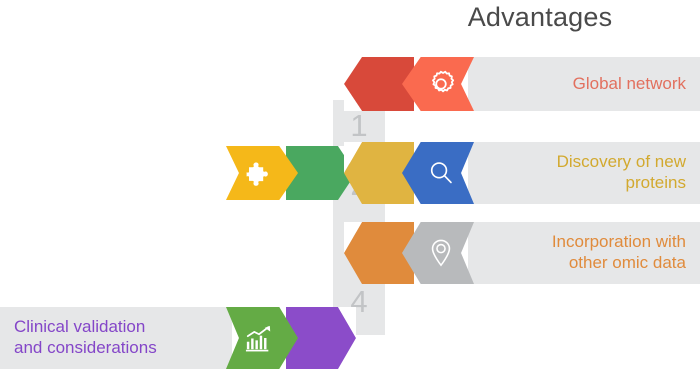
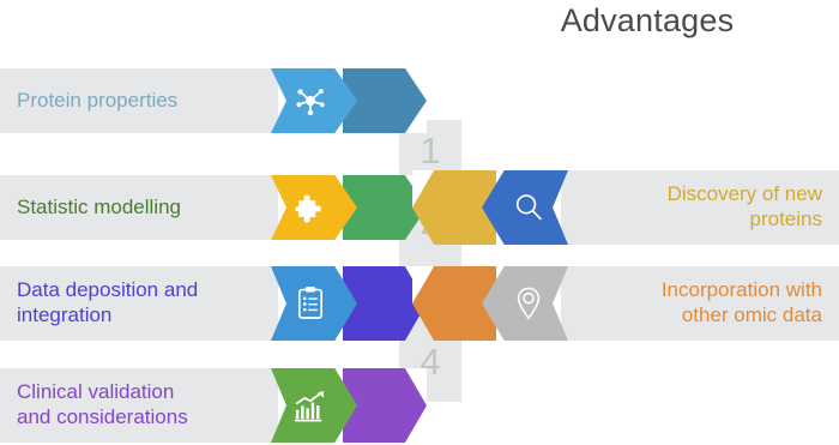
  Advantages
+ Protein properties
+ Statistic modelling
+ Data deposition and
+ integration
  Clinical validation
  and considerations
  1
  4
- Global network
  Discovery of new
  proteins
  Incorporation with
  other omic data
